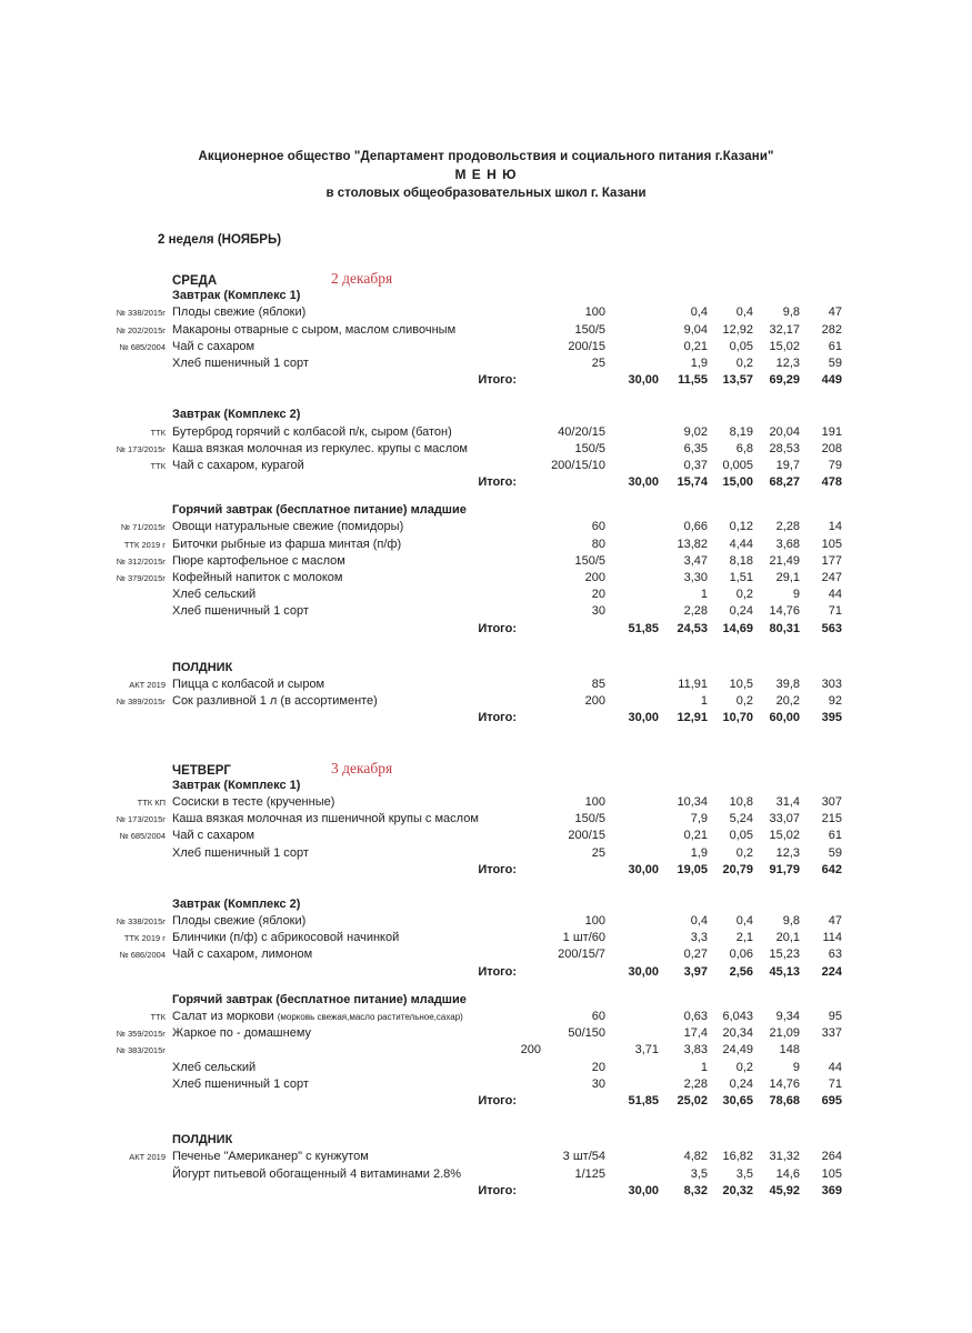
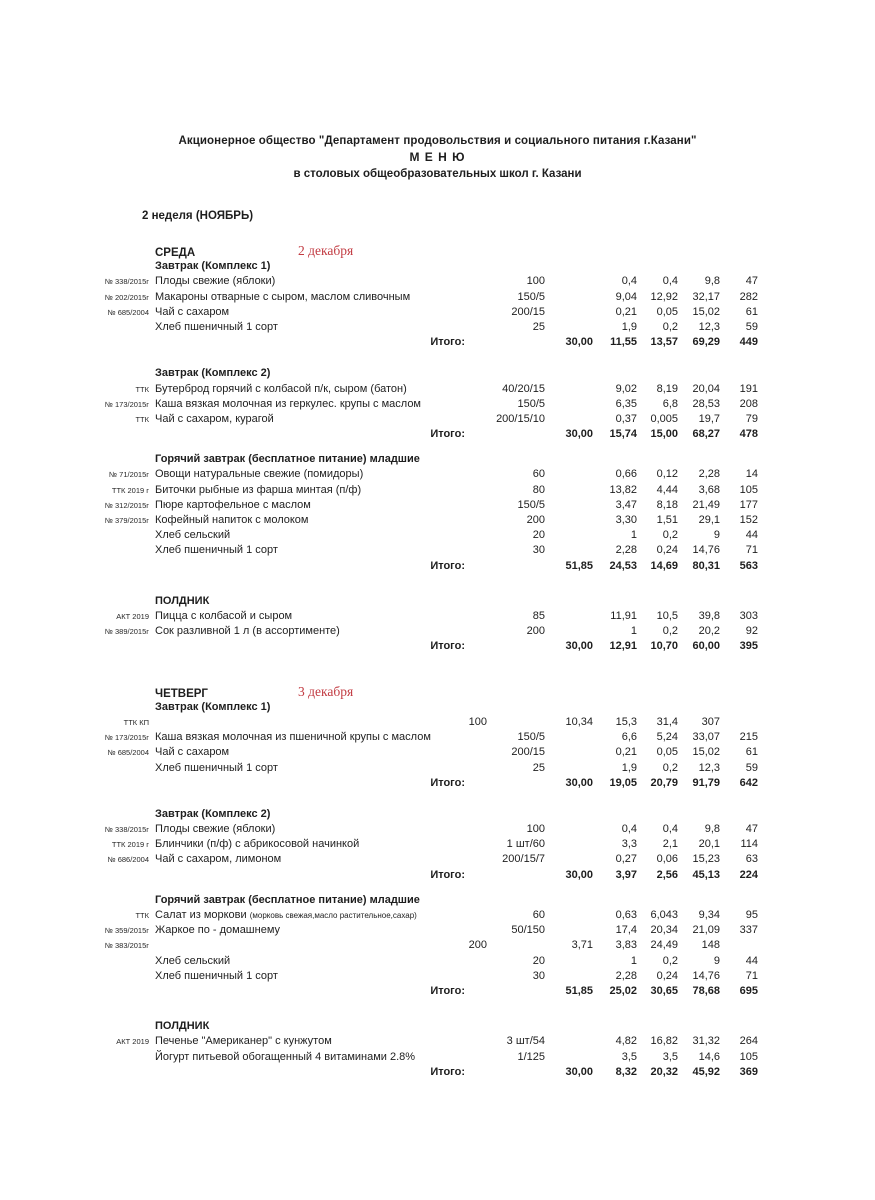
  Акционерное общество "Департамент продовольствия и социального питания г.Казани"
  М Е Н Ю
  в столовых общеобразовательных школ г. Казани
  2 неделя (НОЯБРЬ)
  СРЕДА
  2 декабря
  Завтрак (Комплекс 1)
  № 338/2015г
  Плоды свежие (яблоки)
  100
  0,4
  0,4
  9,8
  47
  № 202/2015г
  Макароны отварные с сыром, маслом сливочным
  150/5
  9,04
  12,92
  32,17
  282
  № 685/2004
  Чай с сахаром
  200/15
  0,21
  0,05
  15,02
  61
  Хлеб пшеничный 1 сорт
  25
  1,9
  0,2
  12,3
  59
  Итого:
  30,00
  11,55
  13,57
  69,29
  449
  Завтрак (Комплекс 2)
  ТТК
  Бутерброд горячий с колбасой п/к, сыром (батон)
  40/20/15
  9,02
  8,19
  20,04
  191
  № 173/2015г
  Каша вязкая молочная из геркулес. крупы с маслом
  150/5
  6,35
  6,8
  28,53
  208
  ТТК
  Чай с сахаром, курагой
  200/15/10
  0,37
  0,005
  19,7
  79
  Итого:
  30,00
  15,74
  15,00
  68,27
  478
  Горячий завтрак (бесплатное питание) младшие
  № 71/2015г
  Овощи натуральные свежие (помидоры)
  60
  0,66
  0,12
  2,28
  14
  ТТК 2019 г
  Биточки рыбные из фарша минтая (п/ф)
  80
  13,82
  4,44
  3,68
  105
  № 312/2015г
  Пюре картофельное с маслом
  150/5
  3,47
  8,18
  21,49
  177
  № 379/2015г
  Кофейный напиток с молоком
  200
  3,30
  1,51
  29,1
- 247
+ 152
  Хлеб сельский
  20
  1
  0,2
  9
  44
  Хлеб пшеничный 1 сорт
  30
  2,28
  0,24
  14,76
  71
  Итого:
  51,85
  24,53
  14,69
  80,31
  563
  ПОЛДНИК
  АКТ 2019
  Пицца с колбасой и сыром
  85
  11,91
  10,5
  39,8
  303
  № 389/2015г
  Сок разливной 1 л (в ассортименте)
  200
  1
  0,2
  20,2
  92
  Итого:
  30,00
  12,91
  10,70
  60,00
  395
  ЧЕТВЕРГ
  3 декабря
  Завтрак (Комплекс 1)
  ТТК КП
- Сосиски в тесте (крученные)
  100
  10,34
- 10,8
+ 15,3
  31,4
  307
  № 173/2015г
  Каша вязкая молочная из пшеничной крупы с маслом
  150/5
- 7,9
+ 6,6
  5,24
  33,07
  215
  № 685/2004
  Чай с сахаром
  200/15
  0,21
  0,05
  15,02
  61
  Хлеб пшеничный 1 сорт
  25
  1,9
  0,2
  12,3
  59
  Итого:
  30,00
  19,05
  20,79
  91,79
  642
  Завтрак (Комплекс 2)
  № 338/2015г
  Плоды свежие (яблоки)
  100
  0,4
  0,4
  9,8
  47
  ТТК 2019 г
  Блинчики (п/ф) с абрикосовой начинкой
  1 шт/60
  3,3
  2,1
  20,1
  114
  № 686/2004
  Чай с сахаром, лимоном
  200/15/7
  0,27
  0,06
  15,23
  63
  Итого:
  30,00
  3,97
  2,56
  45,13
  224
  Горячий завтрак (бесплатное питание) младшие
  ТТК
  Салат из моркови (морковь свежая,масло растительное,сахар)
  60
  0,63
  6,043
  9,34
  95
  № 359/2015г
  Жаркое по - домашнему
  50/150
  17,4
  20,34
  21,09
  337
  № 383/2015г
  200
  3,71
  3,83
  24,49
  148
  Хлеб сельский
  20
  1
  0,2
  9
  44
  Хлеб пшеничный 1 сорт
  30
  2,28
  0,24
  14,76
  71
  Итого:
  51,85
  25,02
  30,65
  78,68
  695
  ПОЛДНИК
  АКТ 2019
  Печенье "Американер" с кунжутом
  3 шт/54
  4,82
  16,82
  31,32
  264
  Йогурт питьевой обогащенный 4 витаминами 2.8%
  1/125
  3,5
  3,5
  14,6
  105
  Итого:
  30,00
  8,32
  20,32
  45,92
  369
